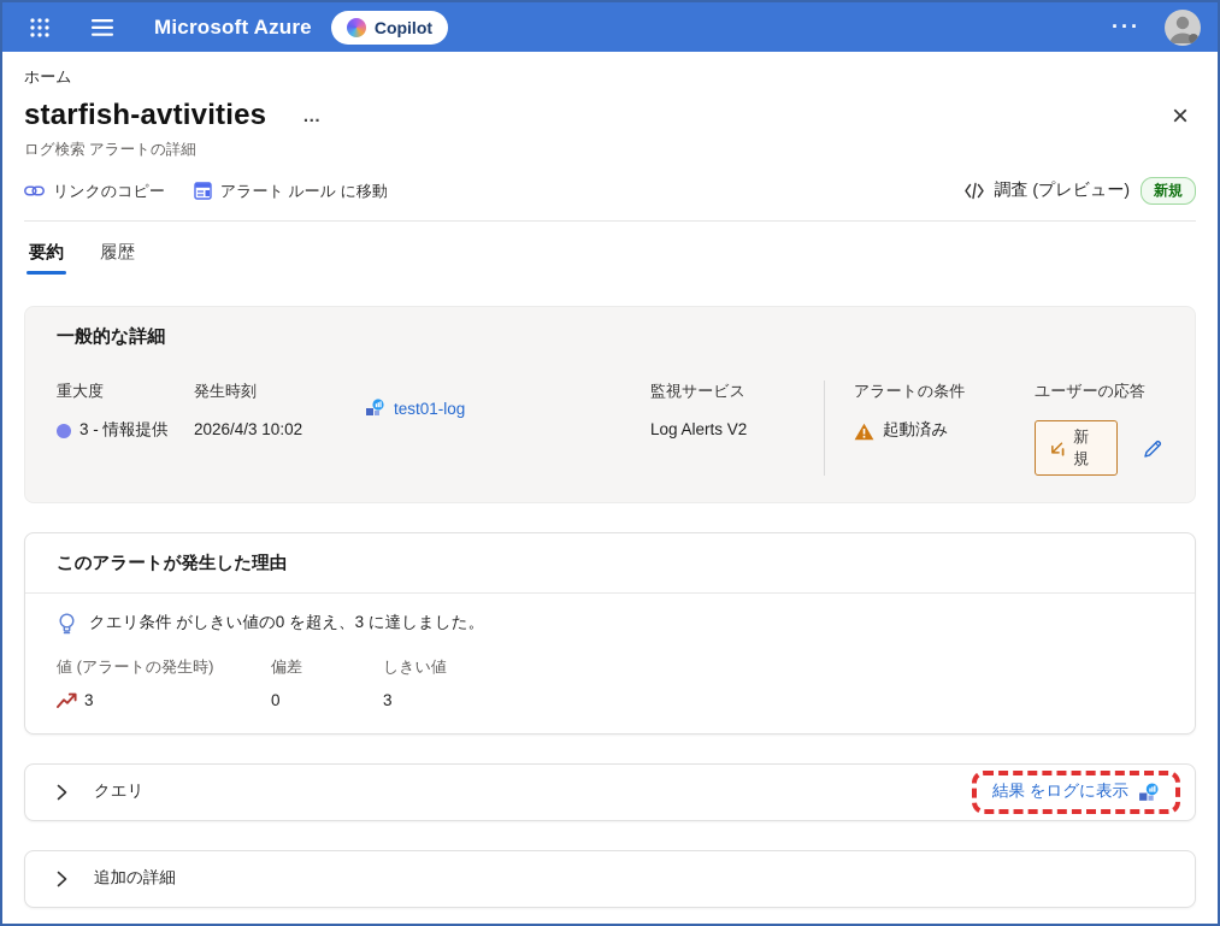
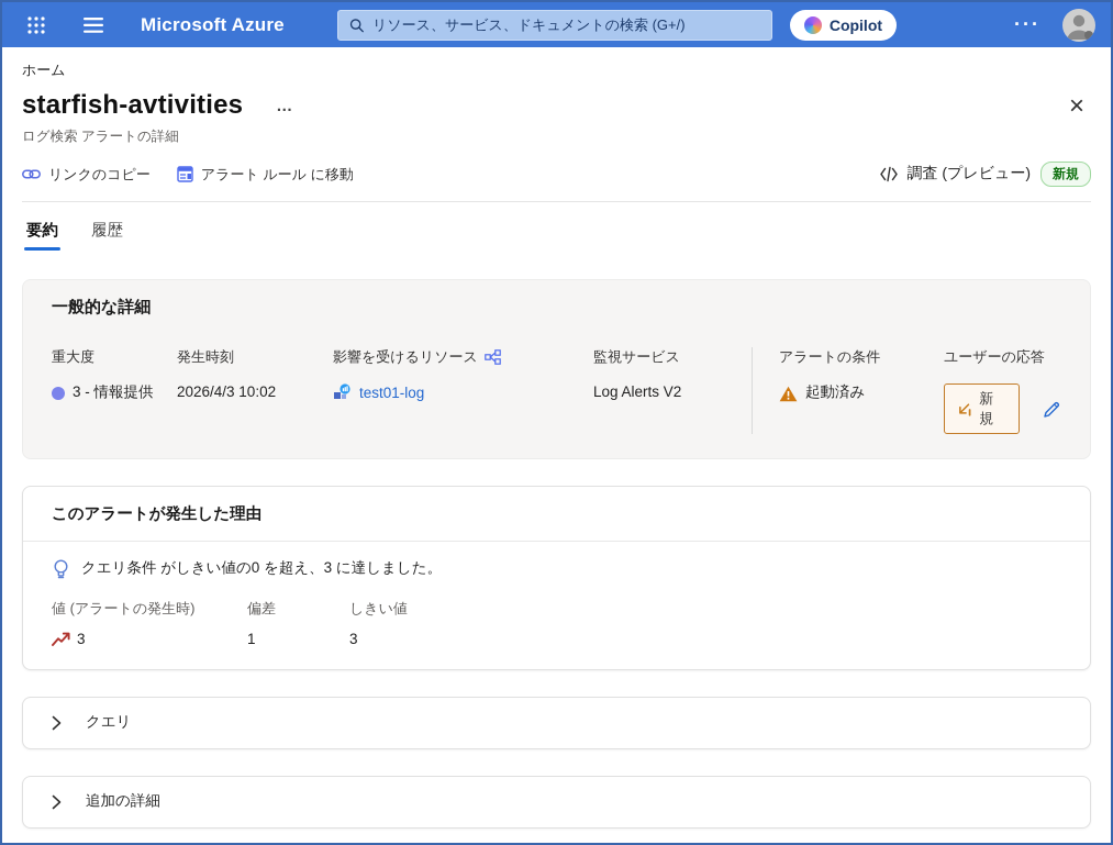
  Microsoft Azure
+ リソース、サービス、ドキュメントの検索 (G+/)
  Copilot
  ···
  ホーム
  starfish-avtivities
  …
  ×
  ログ検索 アラートの詳細
  リンクのコピー
  アラート ルール に移動
  調査 (プレビュー)
  新規
  要約
  履歴
  一般的な詳細
  重大度
  3 - 情報提供
  発生時刻
  2026/4/3 10:02
+ 影響を受けるリソース
  test01-log
  監視サービス
  Log Alerts V2
  アラートの条件
  起動済み
  ユーザーの応答
  新規
  このアラートが発生した理由
  クエリ条件 がしきい値の0 を超え、3 に達しました。
  値 (アラートの発生時)
  3
  偏差
- 0
+ 1
  しきい値
  3
  クエリ
- 結果 をログに表示
  追加の詳細
